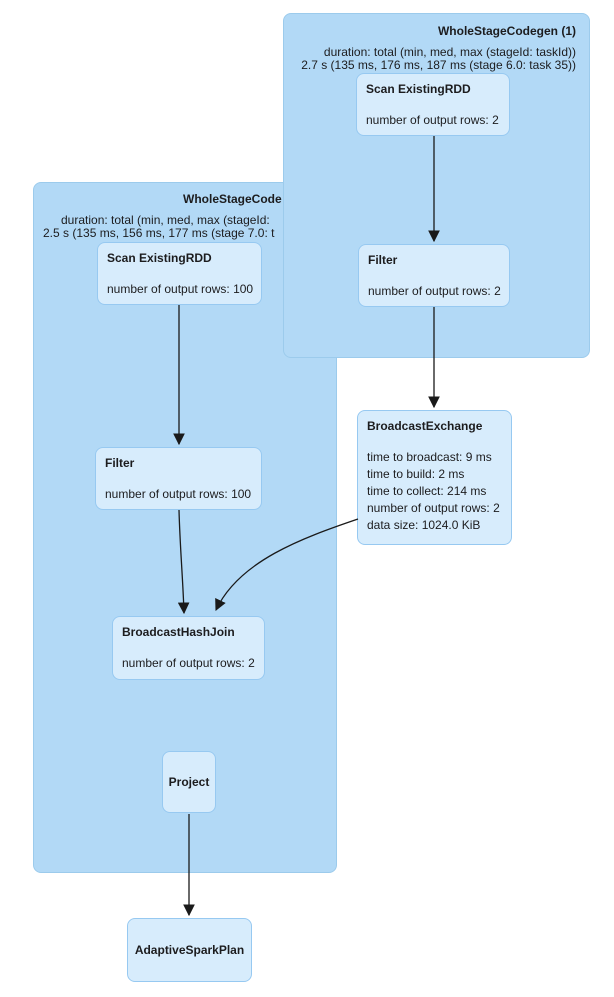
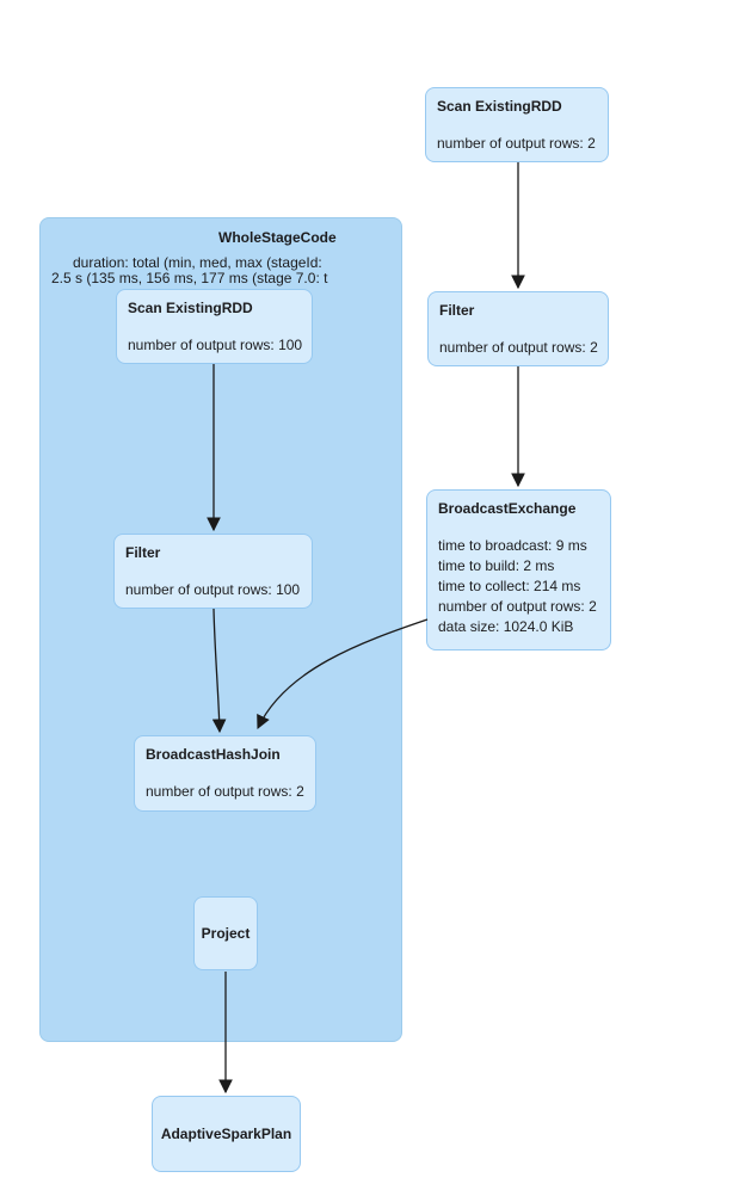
  WholeStageCode
  duration: total (min, med, max (stageId:
  2.5 s (135 ms, 156 ms, 177 ms (stage 7.0: t
- WholeStageCodegen (1)
- duration: total (min, med, max (stageId: taskId))
- 2.7 s (135 ms, 176 ms, 187 ms (stage 6.0: task 35))
  Scan ExistingRDD
  number of output rows: 2
  Filter
  number of output rows: 2
  BroadcastExchange
  time to broadcast: 9 ms
  time to build: 2 ms
  time to collect: 214 ms
  number of output rows: 2
  data size: 1024.0 KiB
  Scan ExistingRDD
  number of output rows: 100
  Filter
  number of output rows: 100
  BroadcastHashJoin
  number of output rows: 2
  Project
  AdaptiveSparkPlan
